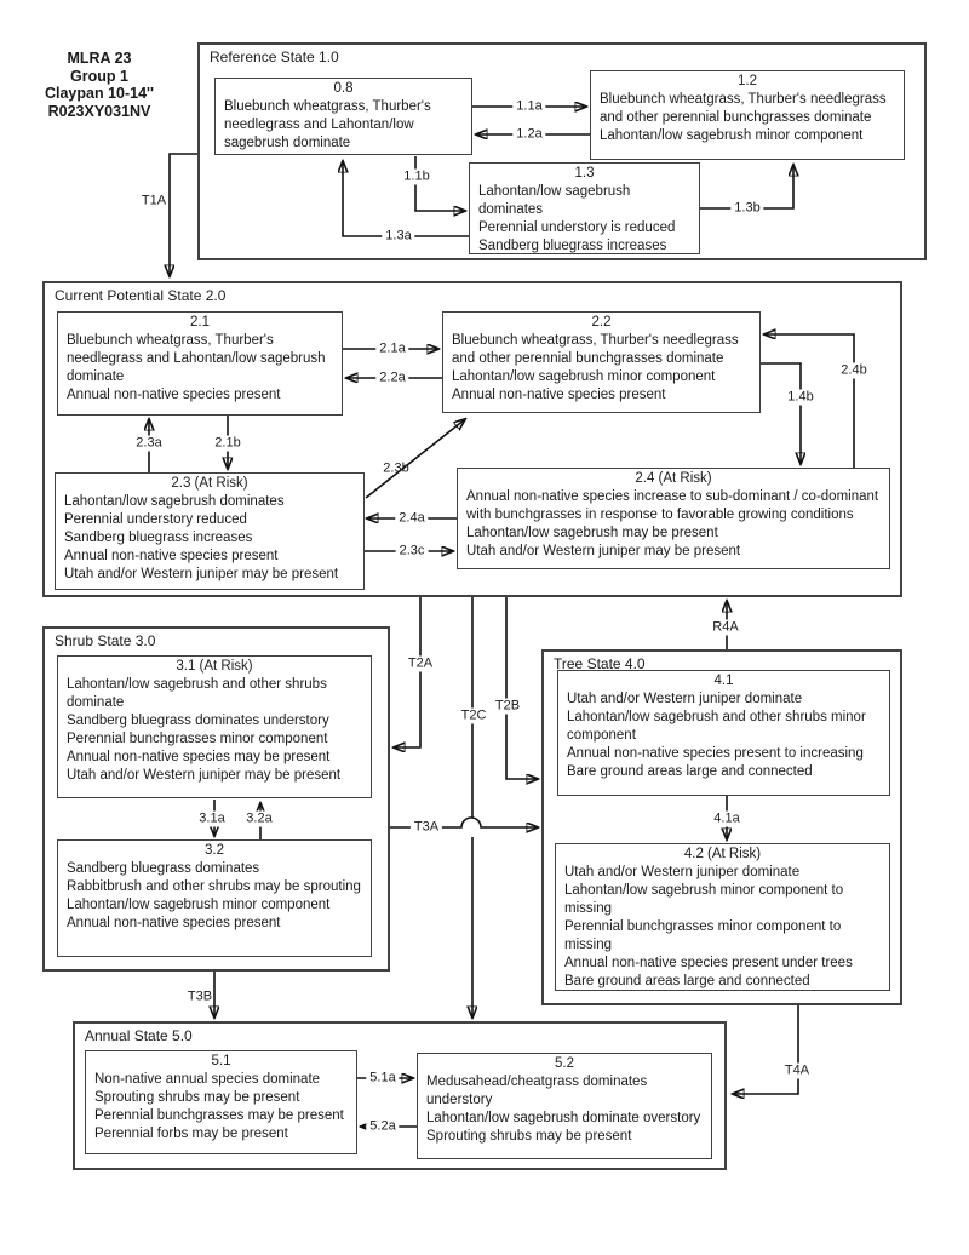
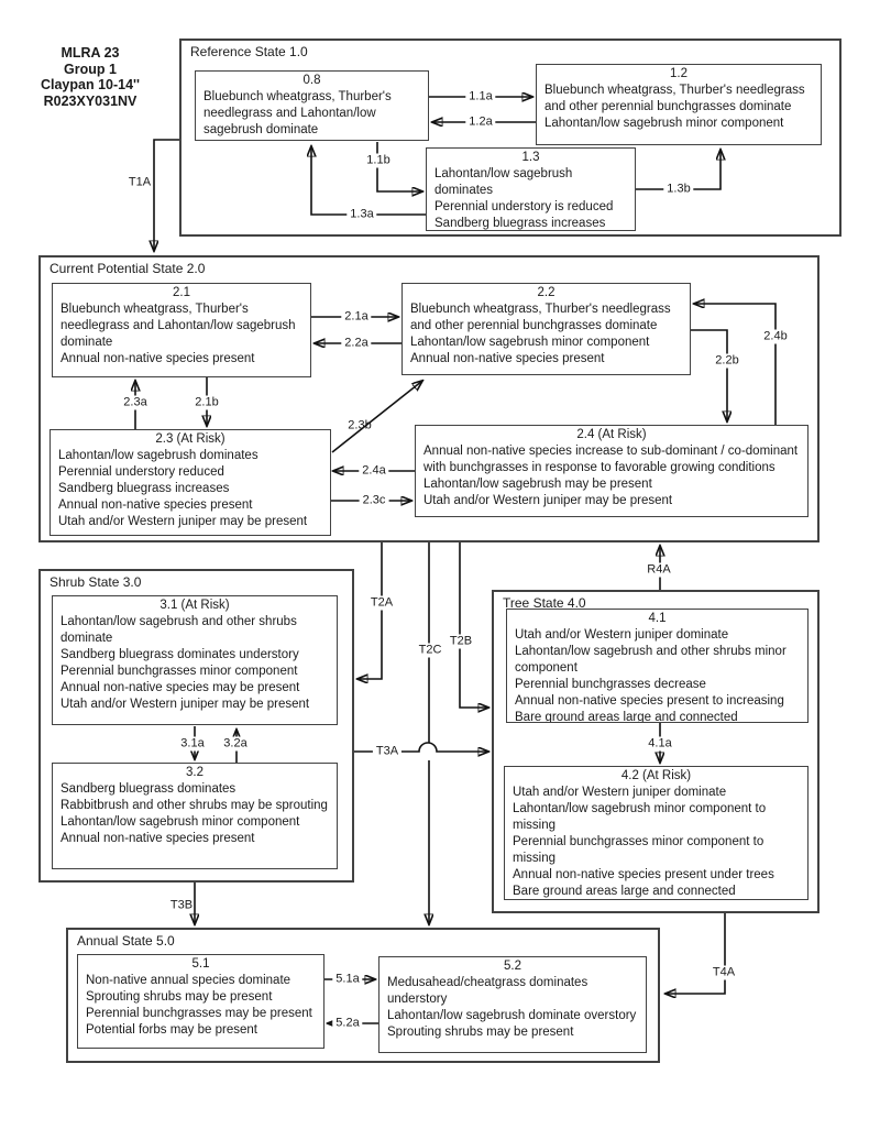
  MLRA 23
  Group 1
  Claypan 10-14''
  R023XY031NV
  Reference State 1.0
  0.8
  Bluebunch wheatgrass, Thurber's needlegrass and Lahontan/low sagebrush dominate
  1.2
  Bluebunch wheatgrass, Thurber's needlegrass and other perennial bunchgrasses dominate
  Lahontan/low sagebrush minor component
  1.3
  Lahontan/low sagebrush dominates
  Perennial understory is reduced
  Sandberg bluegrass increases
  Current Potential State 2.0
  2.1
  Bluebunch wheatgrass, Thurber's needlegrass and Lahontan/low sagebrush dominate
  Annual non-native species present
  2.2
  Bluebunch wheatgrass, Thurber's needlegrass and other perennial bunchgrasses dominate
  Lahontan/low sagebrush minor component
  Annual non-native species present
  2.3 (At Risk)
  Lahontan/low sagebrush dominates
  Perennial understory reduced
  Sandberg bluegrass increases
  Annual non-native species present
  Utah and/or Western juniper may be present
  2.4 (At Risk)
  Annual non-native species increase to sub-dominant / co-dominant with bunchgrasses in response to favorable growing conditions
  Lahontan/low sagebrush may be present
  Utah and/or Western juniper may be present
  Shrub State 3.0
  3.1 (At Risk)
  Lahontan/low sagebrush and other shrubs dominate
  Sandberg bluegrass dominates understory
  Perennial bunchgrasses minor component
  Annual non-native species may be present
  Utah and/or Western juniper may be present
  3.2
  Sandberg bluegrass dominates
  Rabbitbrush and other shrubs may be sprouting
  Lahontan/low sagebrush minor component
  Annual non-native species present
  Tree State 4.0
  4.1
  Utah and/or Western juniper dominate
  Lahontan/low sagebrush and other shrubs minor component
+ Perennial bunchgrasses decrease
  Annual non-native species present to increasing
  Bare ground areas large and connected
  4.2 (At Risk)
  Utah and/or Western juniper dominate
  Lahontan/low sagebrush minor component to missing
  Perennial bunchgrasses minor component to missing
  Annual non-native species present under trees
  Bare ground areas large and connected
  Annual State 5.0
  5.1
  Non-native annual species dominate
  Sprouting shrubs may be present
  Perennial bunchgrasses may be present
- Perennial forbs may be present
+ Potential forbs may be present
  5.2
  Medusahead/cheatgrass dominates understory
  Lahontan/low sagebrush dominate overstory
  Sprouting shrubs may be present
  T1A
  1.1a
  1.2a
  1.1b
  1.3a
  1.3b
  2.1a
  2.2a
  2.3a
  2.1b
- 1.4b
+ 2.2b
  2.4b
  2.3b
  2.4a
  2.3c
  R4A
  T2A
  T2B
  T2C
  T3A
  T3B
  T4A
  3.1a
  3.2a
  4.1a
  5.1a
  5.2a
